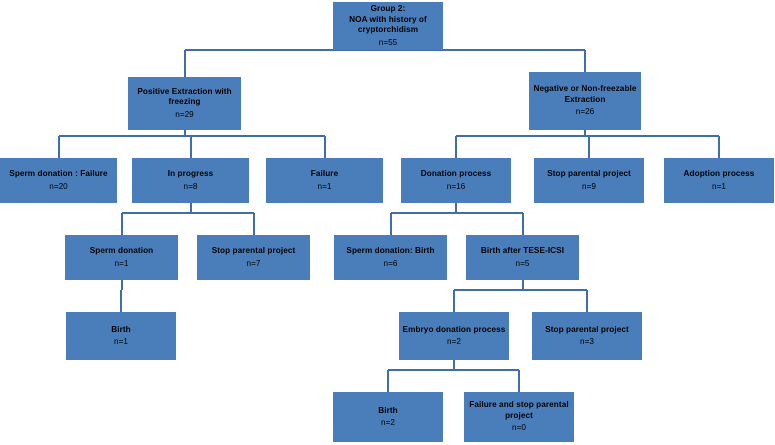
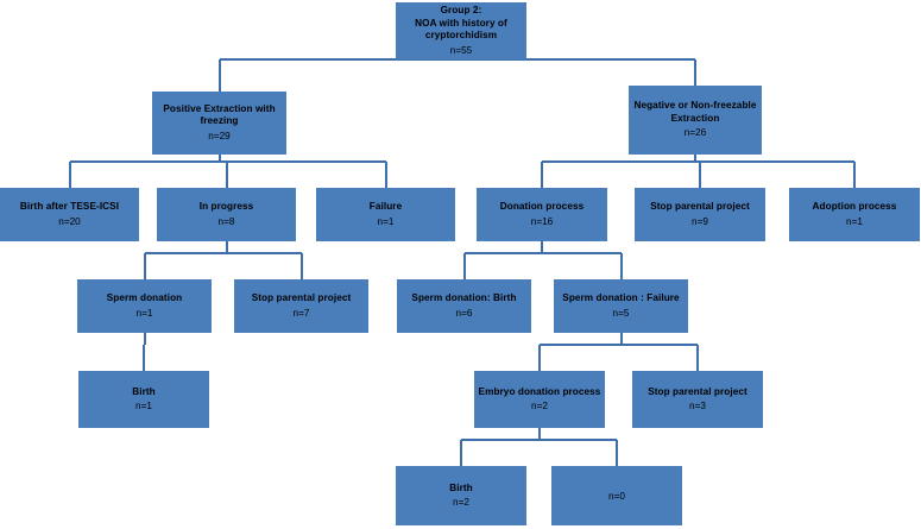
  Group 2:
  NOA with history of cryptorchidism
  n=55
  Positive Extraction with freezing
  n=29
  Negative or Non-freezable Extraction
  n=26
- Sperm donation : Failure
+ Birth after TESE-ICSI
  n=20
  In progress
  n=8
  Failure
  n=1
  Donation process
  n=16
  Stop parental project
  n=9
  Adoption process
  n=1
  Sperm donation
  n=1
  Stop parental project
  n=7
  Sperm donation: Birth
  n=6
- Birth after TESE-ICSI
+ Sperm donation : Failure
  n=5
  Birth
  n=1
  Embryo donation process
  n=2
  Stop parental project
  n=3
  Birth
  n=2
- Failure and stop parental project
  n=0
